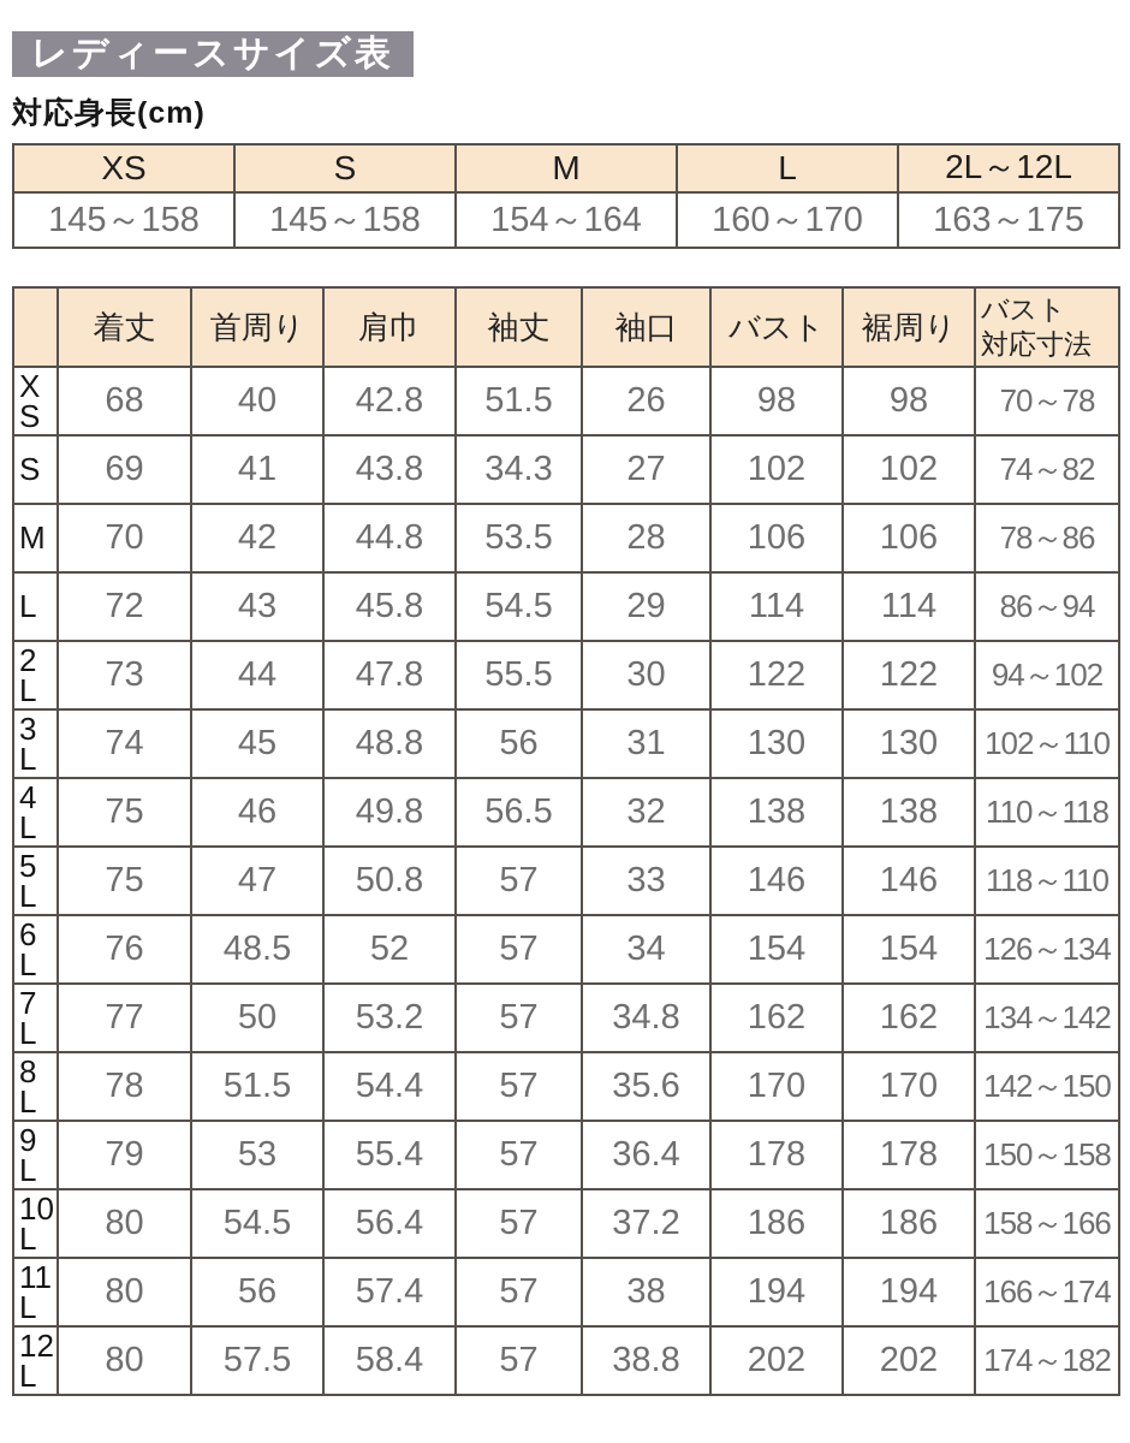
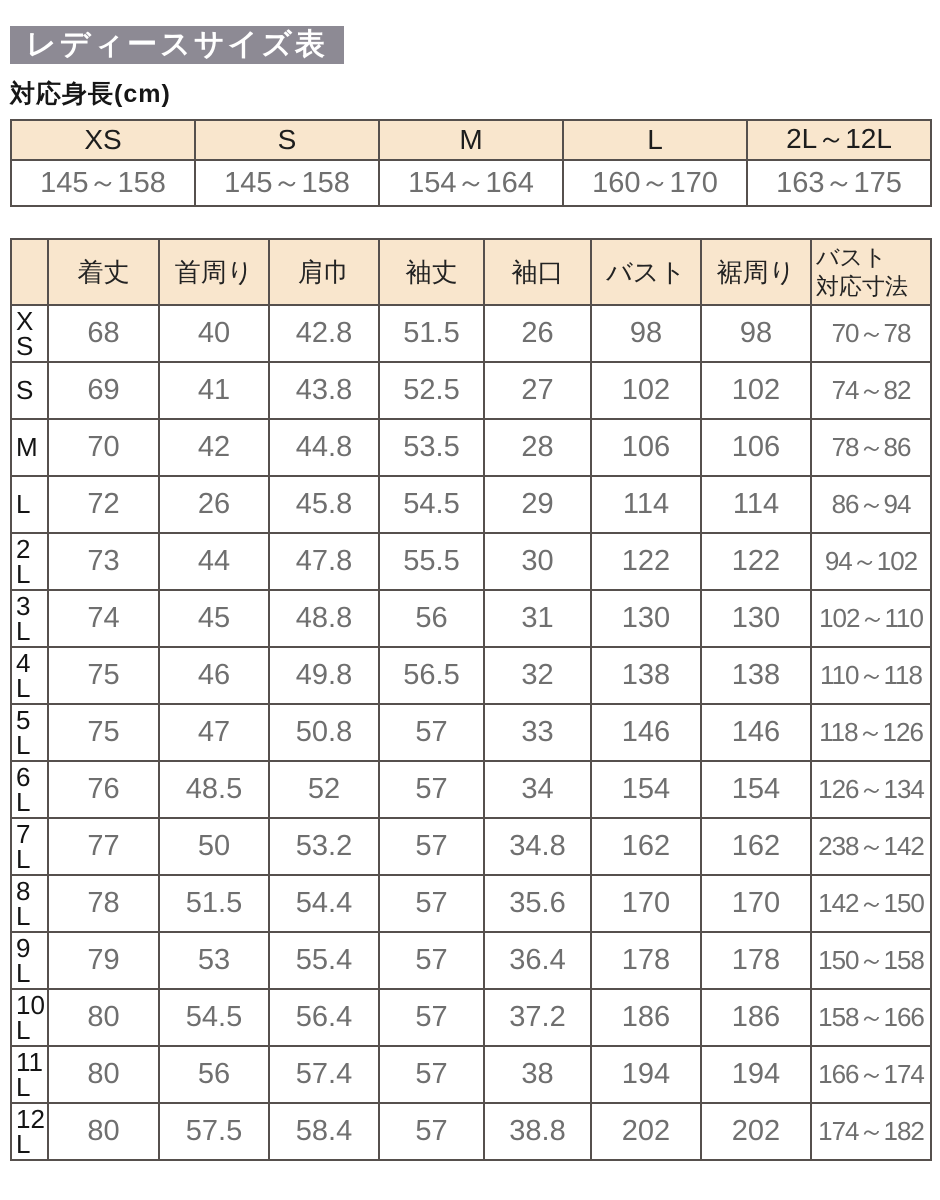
  レディースサイズ表
  対応身長(cm)
  XS	S	M	L	2L～12L
  145～158	145～158	154～164	160～170	163～175
  	着丈	首周り	肩巾	袖丈	袖口	バスト	裾周り	バスト 対応寸法
  XS	68	40	42.8	51.5	26	98	98	70～78
- S	69	41	43.8	34.3	27	102	102	74～82
+ S	69	41	43.8	52.5	27	102	102	74～82
  M	70	42	44.8	53.5	28	106	106	78～86
- L	72	43	45.8	54.5	29	114	114	86～94
+ L	72	26	45.8	54.5	29	114	114	86～94
  2L	73	44	47.8	55.5	30	122	122	94～102
  3L	74	45	48.8	56	31	130	130	102～110
  4L	75	46	49.8	56.5	32	138	138	110～118
- 5L	75	47	50.8	57	33	146	146	118～110
+ 5L	75	47	50.8	57	33	146	146	118～126
  6L	76	48.5	52	57	34	154	154	126～134
- 7L	77	50	53.2	57	34.8	162	162	134～142
+ 7L	77	50	53.2	57	34.8	162	162	238～142
  8L	78	51.5	54.4	57	35.6	170	170	142～150
  9L	79	53	55.4	57	36.4	178	178	150～158
  10L	80	54.5	56.4	57	37.2	186	186	158～166
  11L	80	56	57.4	57	38	194	194	166～174
  12L	80	57.5	58.4	57	38.8	202	202	174～182
